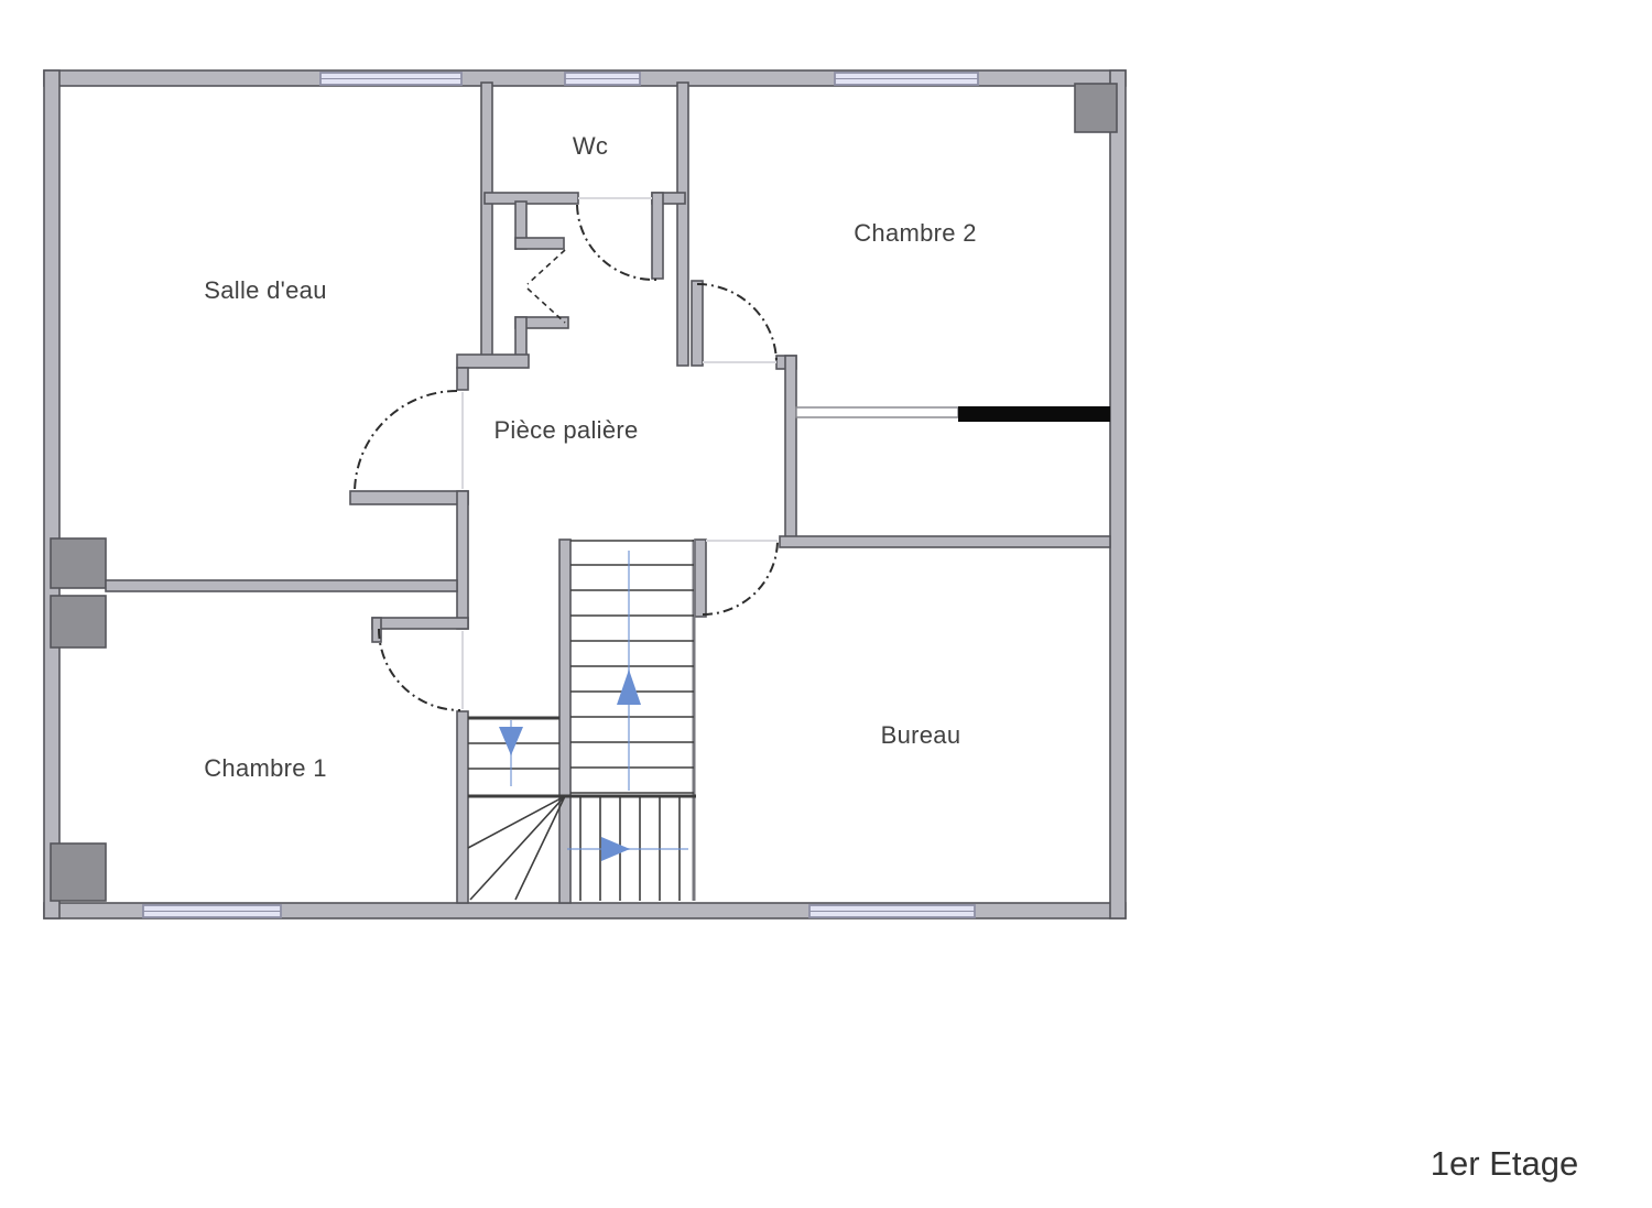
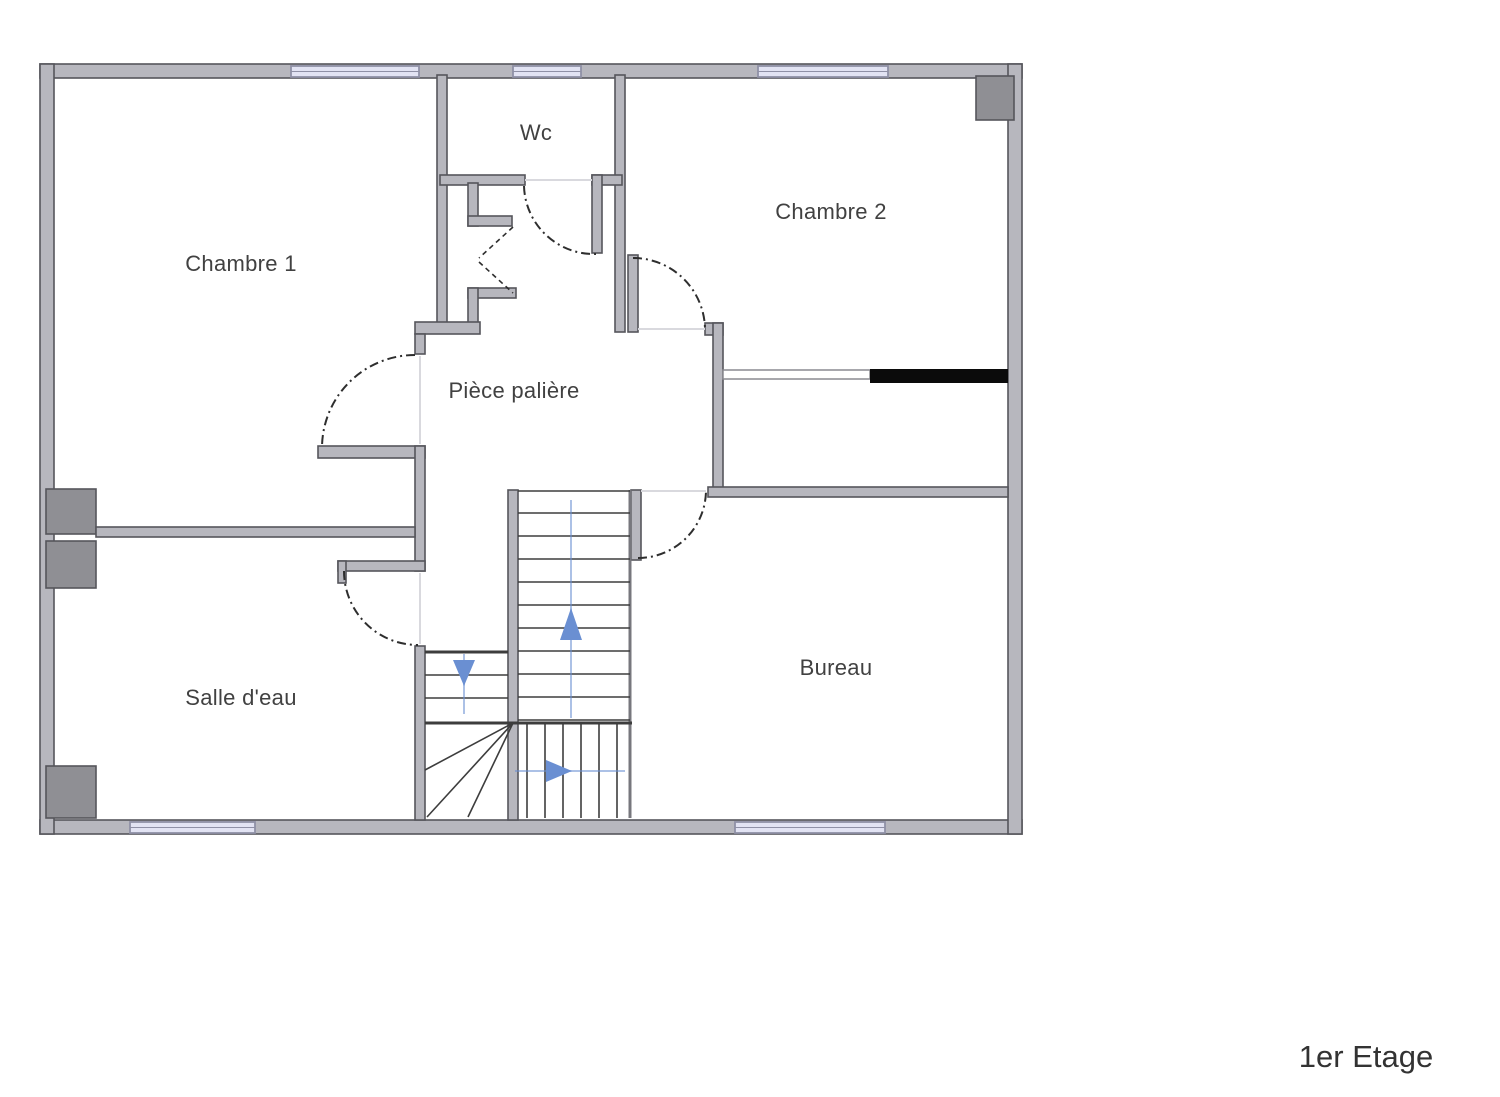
- Salle d'eau
+ Chambre 1
  Wc
  Chambre 2
  Pièce palière
- Chambre 1
+ Salle d'eau
  Bureau
  1er Etage
